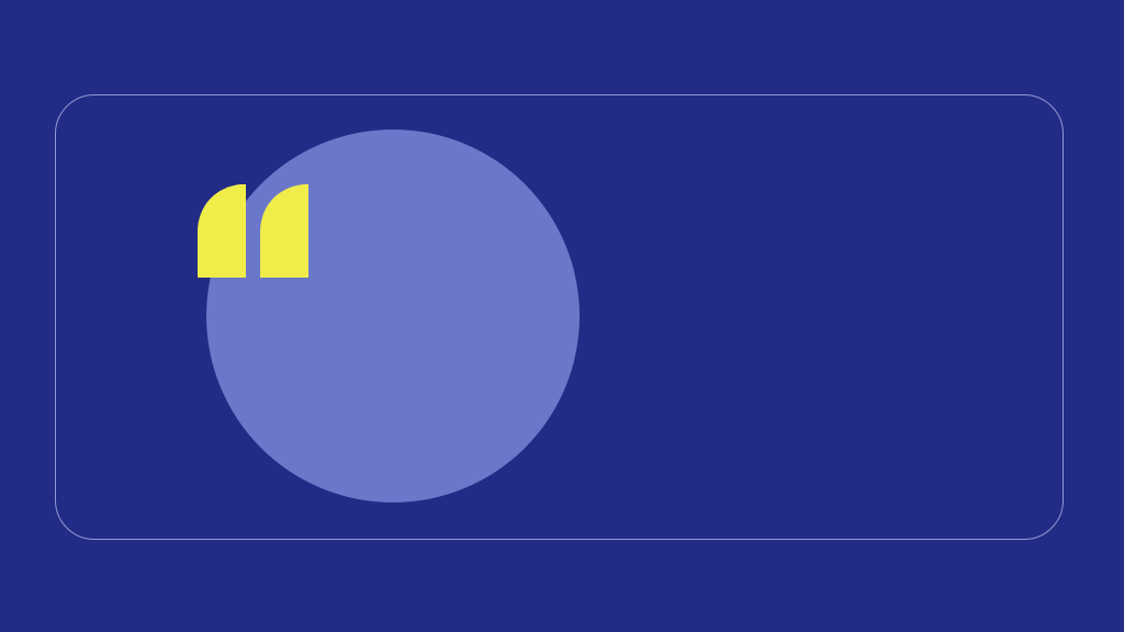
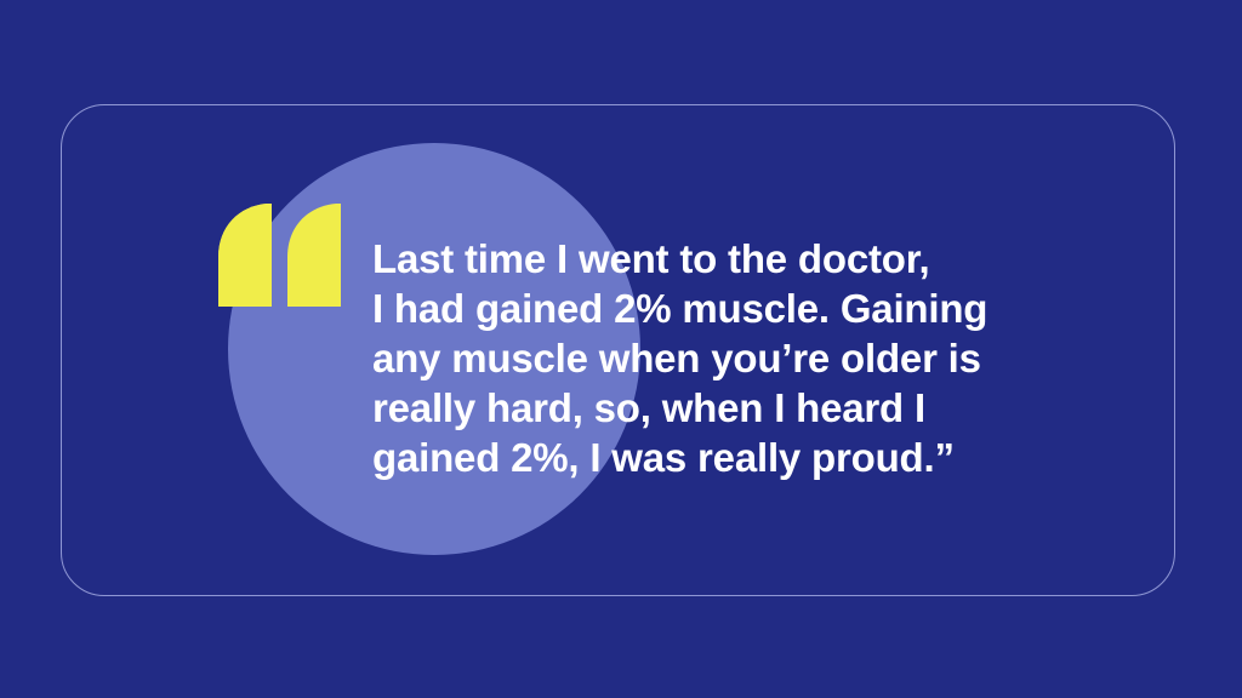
+ Last time I went to the doctor,
+ I had gained 2% muscle. Gaining
+ any muscle when you’re older is
+ really hard, so, when I heard I
+ gained 2%, I was really proud.”
